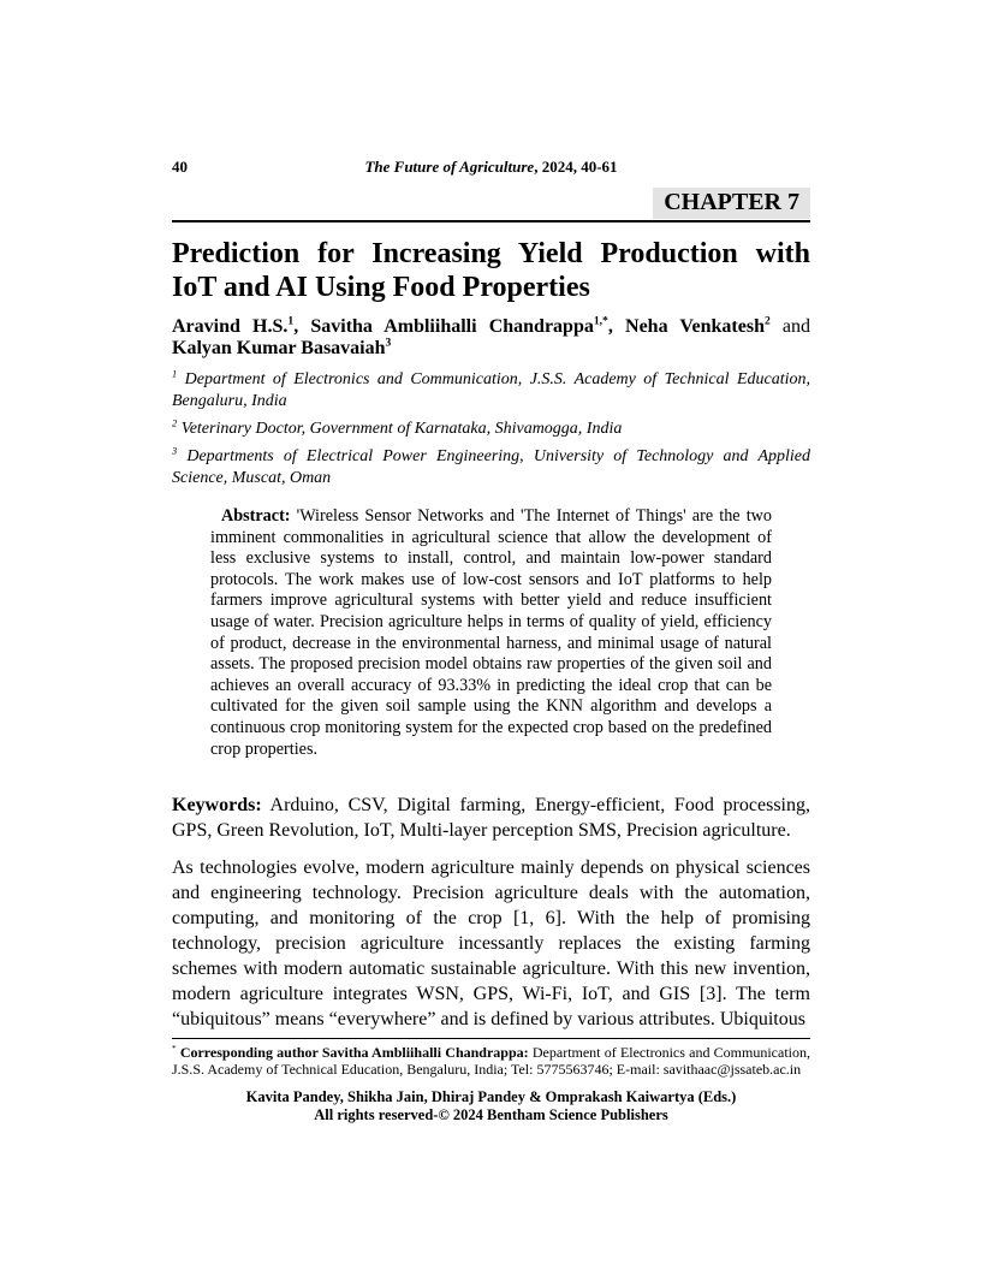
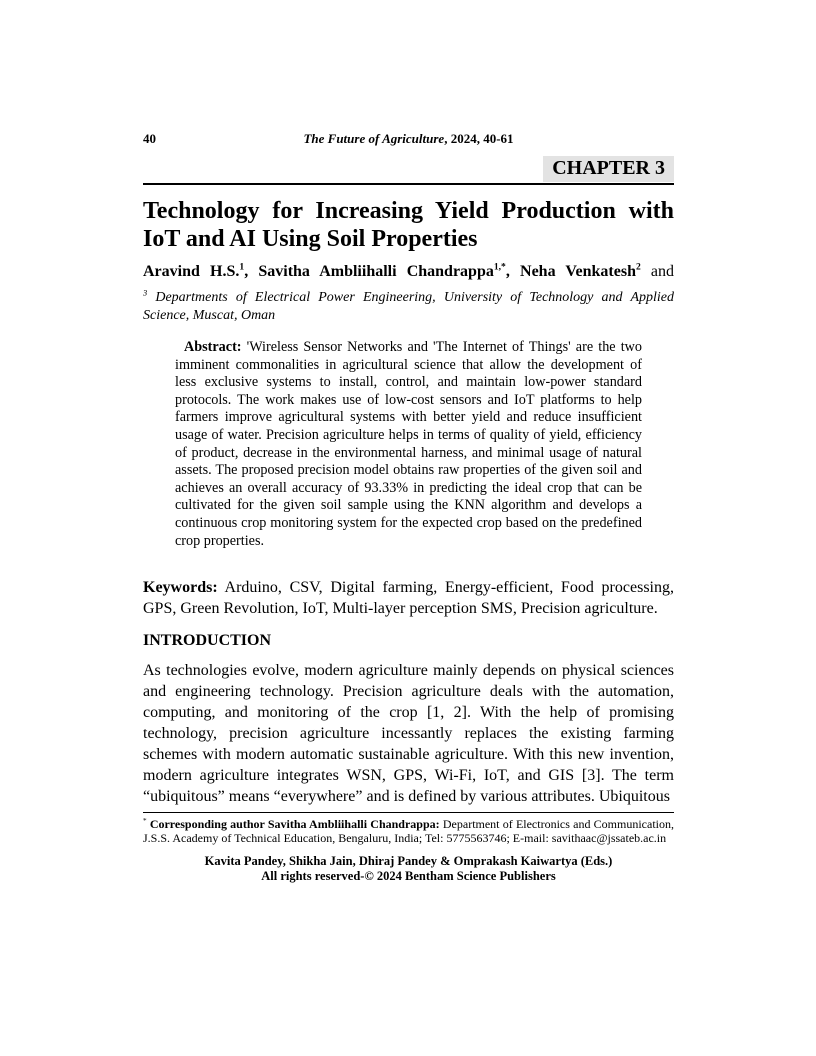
  40
  The Future of Agriculture, 2024, 40-61
- CHAPTER 7
+ CHAPTER 3
- Prediction for Increasing Yield Production with
+ Technology for Increasing Yield Production with
- IoT and AI Using Food Properties
+ IoT and AI Using Soil Properties
  Aravind H.S.1, Savitha Ambliihalli Chandrappa1,*, Neha Venkatesh2 and
- Kalyan Kumar Basavaiah3
- 1 Department of Electronics and Communication, J.S.S. Academy of Technical Education, Bengaluru, India
- 2 Veterinary Doctor, Government of Karnataka, Shivamogga, India
  3 Departments of Electrical Power Engineering, University of Technology and Applied Science, Muscat, Oman
  Abstract: 'Wireless Sensor Networks and 'The Internet of Things' are the two imminent commonalities in agricultural science that allow the development of less exclusive systems to install, control, and maintain low-power standard protocols. The work makes use of low-cost sensors and IoT platforms to help farmers improve agricultural systems with better yield and reduce insufficient usage of water. Precision agriculture helps in terms of quality of yield, efficiency of product, decrease in the environmental harness, and minimal usage of natural assets. The proposed precision model obtains raw properties of the given soil and achieves an overall accuracy of 93.33% in predicting the ideal crop that can be cultivated for the given soil sample using the KNN algorithm and develops a continuous crop monitoring system for the expected crop based on the predefined crop properties.
  Keywords: Arduino, CSV, Digital farming, Energy-efficient, Food processing, GPS, Green Revolution, IoT, Multi-layer perception SMS, Precision agriculture.
+ INTRODUCTION
- As technologies evolve, modern agriculture mainly depends on physical sciences and engineering technology. Precision agriculture deals with the automation, computing, and monitoring of the crop [1, 6]. With the help of promising technology, precision agriculture incessantly replaces the existing farming schemes with modern automatic sustainable agriculture. With this new invention, modern agriculture integrates WSN, GPS, Wi-Fi, IoT, and GIS [3]. The term “ubiquitous” means “everywhere” and is defined by various attributes. Ubiquitous
+ As technologies evolve, modern agriculture mainly depends on physical sciences and engineering technology. Precision agriculture deals with the automation, computing, and monitoring of the crop [1, 2]. With the help of promising technology, precision agriculture incessantly replaces the existing farming schemes with modern automatic sustainable agriculture. With this new invention, modern agriculture integrates WSN, GPS, Wi-Fi, IoT, and GIS [3]. The term “ubiquitous” means “everywhere” and is defined by various attributes. Ubiquitous
  * Corresponding author Savitha Ambliihalli Chandrappa: Department of Electronics and Communication, J.S.S. Academy of Technical Education, Bengaluru, India; Tel: 5775563746; E-mail: savithaac@jssateb.ac.in
  Kavita Pandey, Shikha Jain, Dhiraj Pandey & Omprakash Kaiwartya (Eds.)
  All rights reserved-© 2024 Bentham Science Publishers
